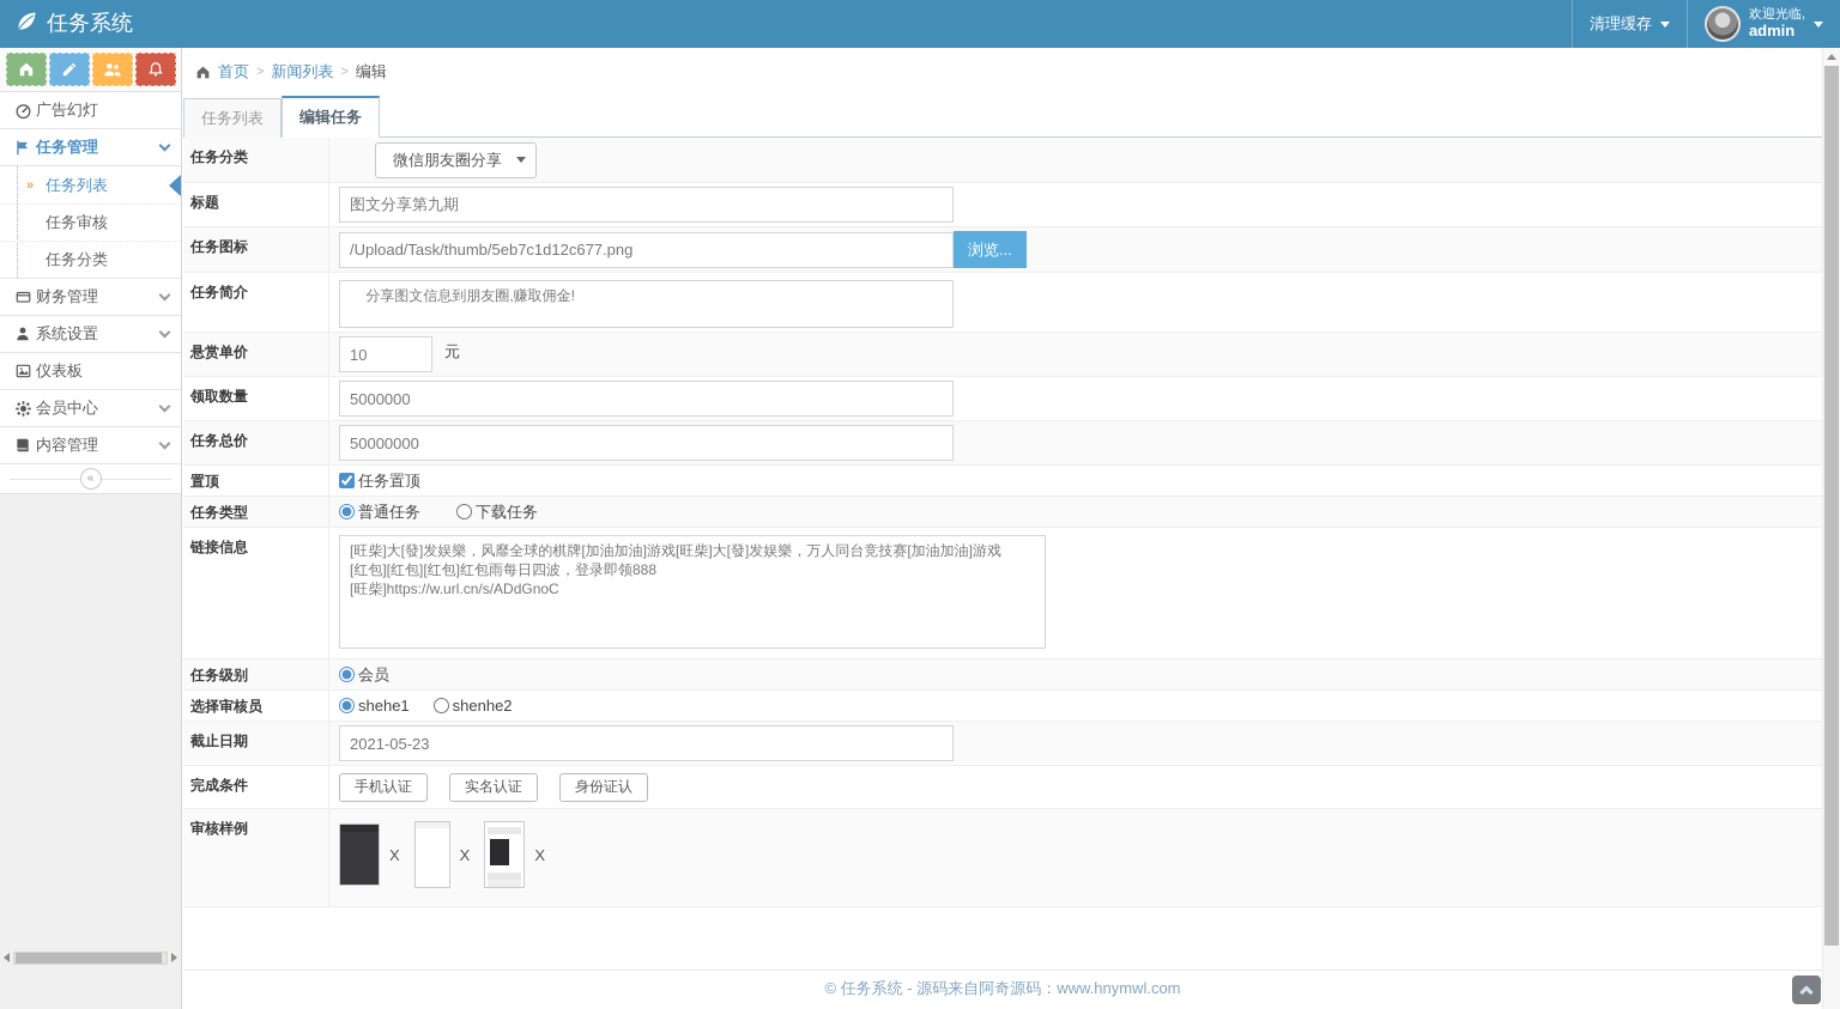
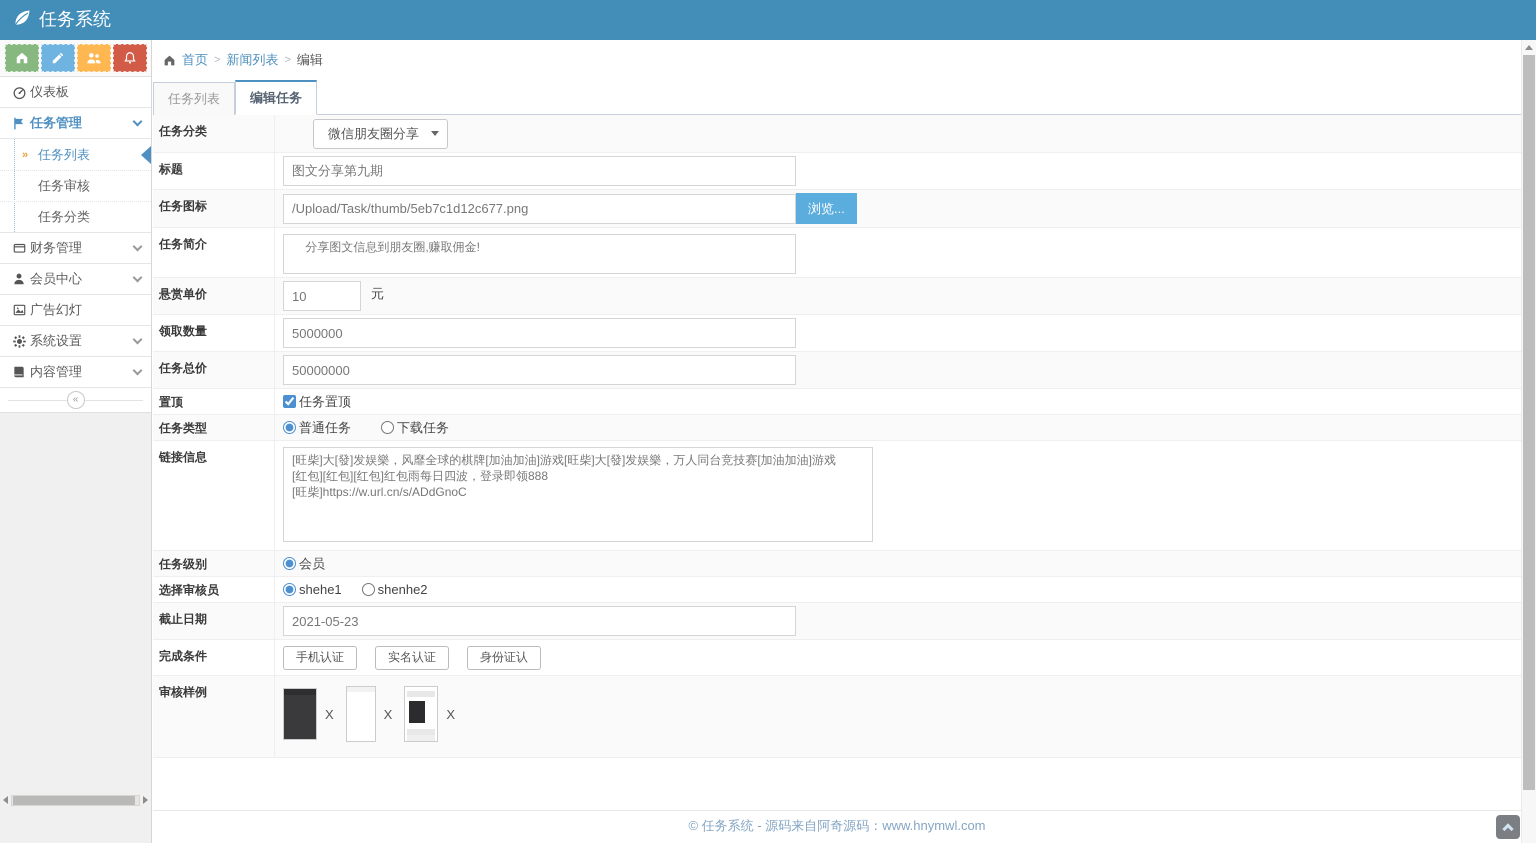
  任务系统
- 清理缓存
- 欢迎光临,
- admin
- 广告幻灯
+ 仪表板
  任务管理
  »
  任务列表
  任务审核
  任务分类
  财务管理
- 系统设置
+ 会员中心
- 仪表板
+ 广告幻灯
- 会员中心
+ 系统设置
  内容管理
  «
  首页
  >
  新闻列表
  >
  编辑
  任务列表
  编辑任务
  任务分类
  微信朋友圈分享
  标题
  图文分享第九期
  任务图标
  /Upload/Task/thumb/5eb7c1d12c677.png
  浏览...
  任务简介
  分享图文信息到朋友圈,赚取佣金!
  悬赏单价
  10
  元
  领取数量
  5000000
  任务总价
  50000000
  置顶
  任务置顶
  任务类型
  普通任务
  下载任务
  链接信息
  [旺柴]大[發]发娱樂，风靡全球的棋牌[加油加油]游戏[旺柴]大[發]发娱樂，万人同台竞技赛[加油加油]游戏
  [红包][红包][红包]红包雨每日四波，登录即领888
  [旺柴]https://w.url.cn/s/ADdGnoC
  任务级别
  会员
  选择审核员
  shehe1
  shenhe2
  截止日期
  2021-05-23
  完成条件
  手机认证
  实名认证
  身份证认
  审核样例
  X
  X
  X
  © 任务系统 - 源码来自阿奇源码：www.hnymwl.com
